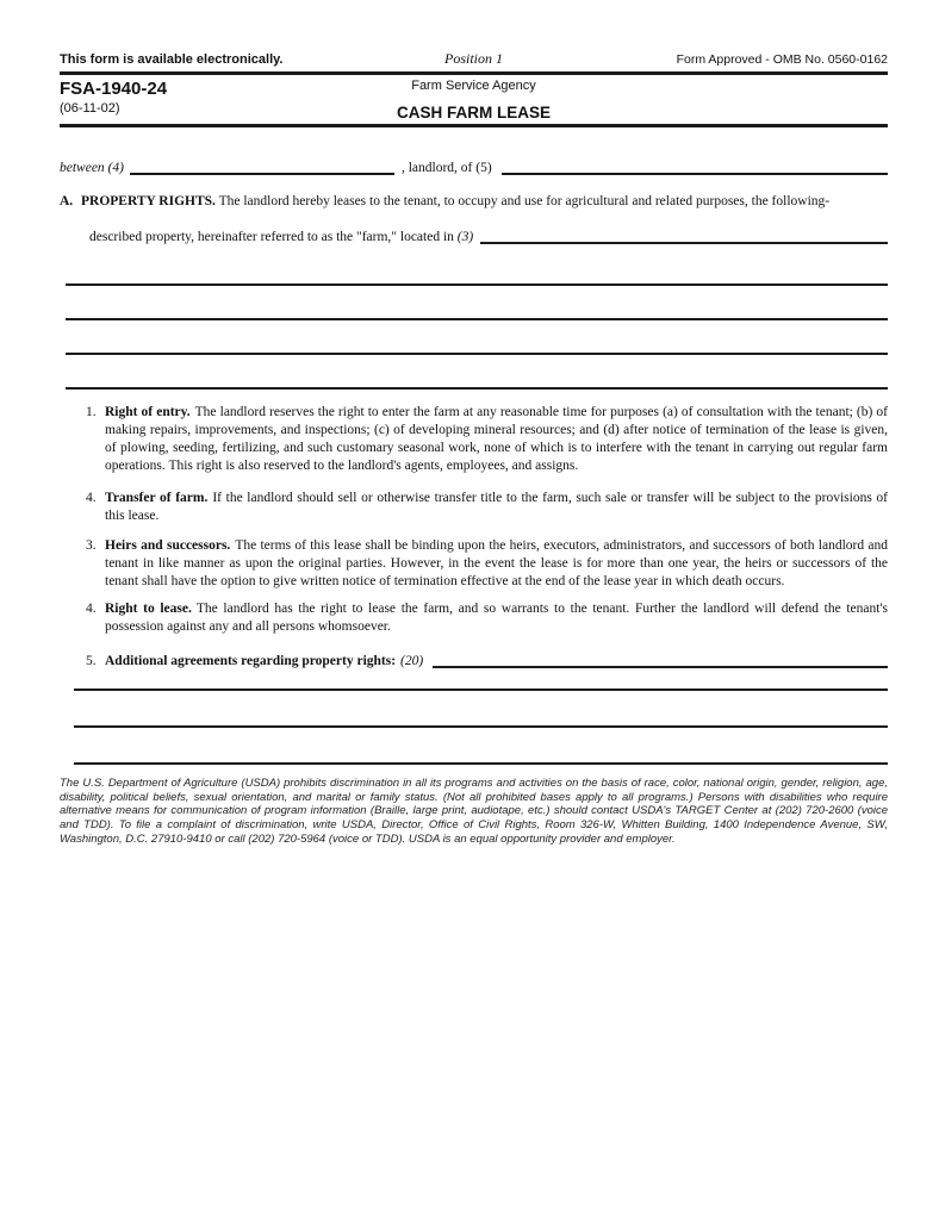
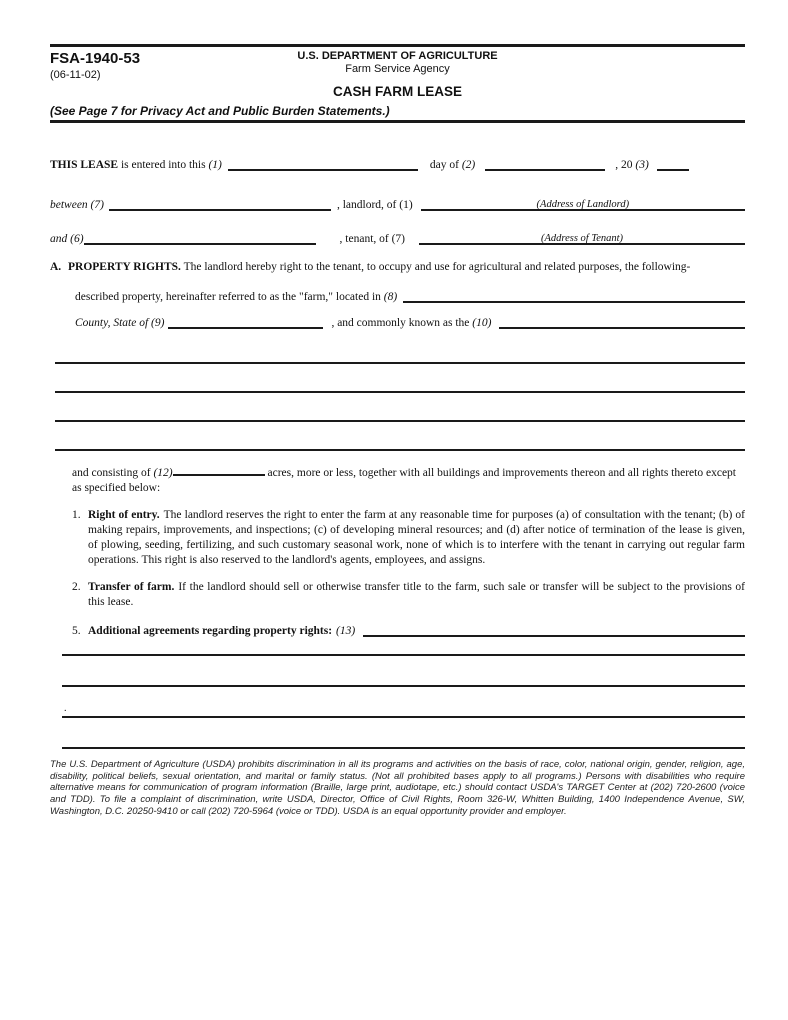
- This form is available electronically.
- Position 1
- Form Approved - OMB No. 0560-0162
- FSA-1940-24
+ FSA-1940-53
  (06-11-02)
+ U.S. DEPARTMENT OF AGRICULTURE
  Farm Service Agency
  CASH FARM LEASE
+ (See Page 7 for Privacy Act and Public Burden Statements.)
+ THIS LEASE is entered into this (1)
+ day of (2)
+ , 20 (3)
- between (4)
+ between (7)
- , landlord, of (5)
+ , landlord, of (1)
+ (Address of Landlord)
+ and (6)
+ , tenant, of (7)
+ (Address of Tenant)
- A. PROPERTY RIGHTS. The landlord hereby leases to the tenant, to occupy and use for agricultural and related purposes, the following-
+ A. PROPERTY RIGHTS. The landlord hereby right to the tenant, to occupy and use for agricultural and related purposes, the following-
- described property, hereinafter referred to as the "farm," located in (3)
+ described property, hereinafter referred to as the "farm," located in (8)
+ County, State of (9)
+ , and commonly known as the (10)
+ and consisting of (12) acres, more or less, together with all buildings and improvements thereon and all rights thereto except as specified below:
  1. Right of entry. The landlord reserves the right to enter the farm at any reasonable time for purposes (a) of consultation with the tenant; (b) of making repairs, improvements, and inspections; (c) of developing mineral resources; and (d) after notice of termination of the lease is given, of plowing, seeding, fertilizing, and such customary seasonal work, none of which is to interfere with the tenant in carrying out regular farm operations. This right is also reserved to the landlord's agents, employees, and assigns.
- 4. Transfer of farm. If the landlord should sell or otherwise transfer title to the farm, such sale or transfer will be subject to the provisions of this lease.
+ 2. Transfer of farm. If the landlord should sell or otherwise transfer title to the farm, such sale or transfer will be subject to the provisions of this lease.
- 3. Heirs and successors. The terms of this lease shall be binding upon the heirs, executors, administrators, and successors of both landlord and tenant in like manner as upon the original parties. However, in the event the lease is for more than one year, the heirs or successors of the tenant shall have the option to give written notice of termination effective at the end of the lease year in which death occurs.
- 4. Right to lease. The landlord has the right to lease the farm, and so warrants to the tenant. Further the landlord will defend the tenant's possession against any and all persons whomsoever.
  5.
- Additional agreements regarding property rights: (20)
+ Additional agreements regarding property rights: (13)
+ .
- The U.S. Department of Agriculture (USDA) prohibits discrimination in all its programs and activities on the basis of race, color, national origin, gender, religion, age, disability, political beliefs, sexual orientation, and marital or family status. (Not all prohibited bases apply to all programs.) Persons with disabilities who require alternative means for communication of program information (Braille, large print, audiotape, etc.) should contact USDA's TARGET Center at (202) 720-2600 (voice and TDD). To file a complaint of discrimination, write USDA, Director, Office of Civil Rights, Room 326-W, Whitten Building, 1400 Independence Avenue, SW, Washington, D.C. 27910-9410 or call (202) 720-5964 (voice or TDD). USDA is an equal opportunity provider and employer.
+ The U.S. Department of Agriculture (USDA) prohibits discrimination in all its programs and activities on the basis of race, color, national origin, gender, religion, age, disability, political beliefs, sexual orientation, and marital or family status. (Not all prohibited bases apply to all programs.) Persons with disabilities who require alternative means for communication of program information (Braille, large print, audiotape, etc.) should contact USDA's TARGET Center at (202) 720-2600 (voice and TDD). To file a complaint of discrimination, write USDA, Director, Office of Civil Rights, Room 326-W, Whitten Building, 1400 Independence Avenue, SW, Washington, D.C. 20250-9410 or call (202) 720-5964 (voice or TDD). USDA is an equal opportunity provider and employer.
